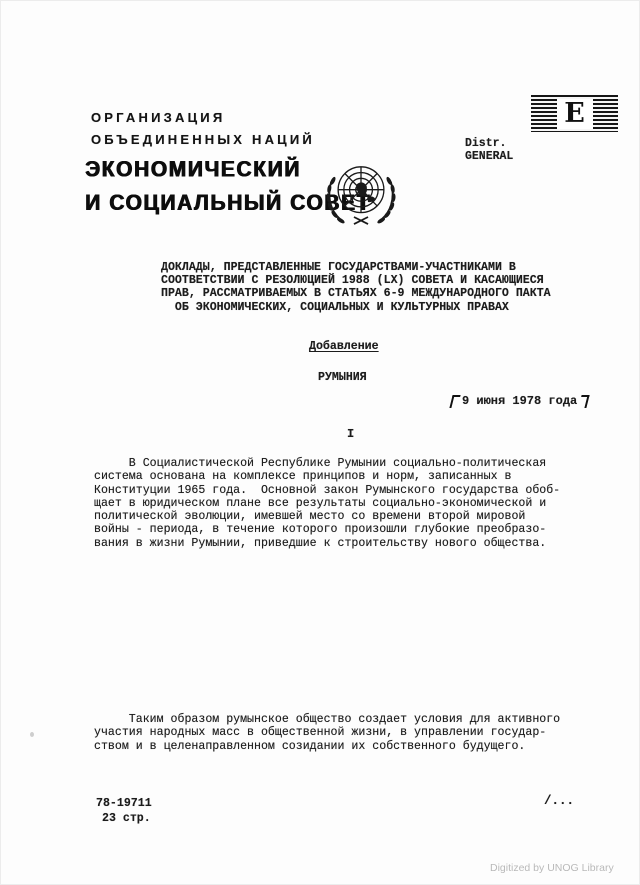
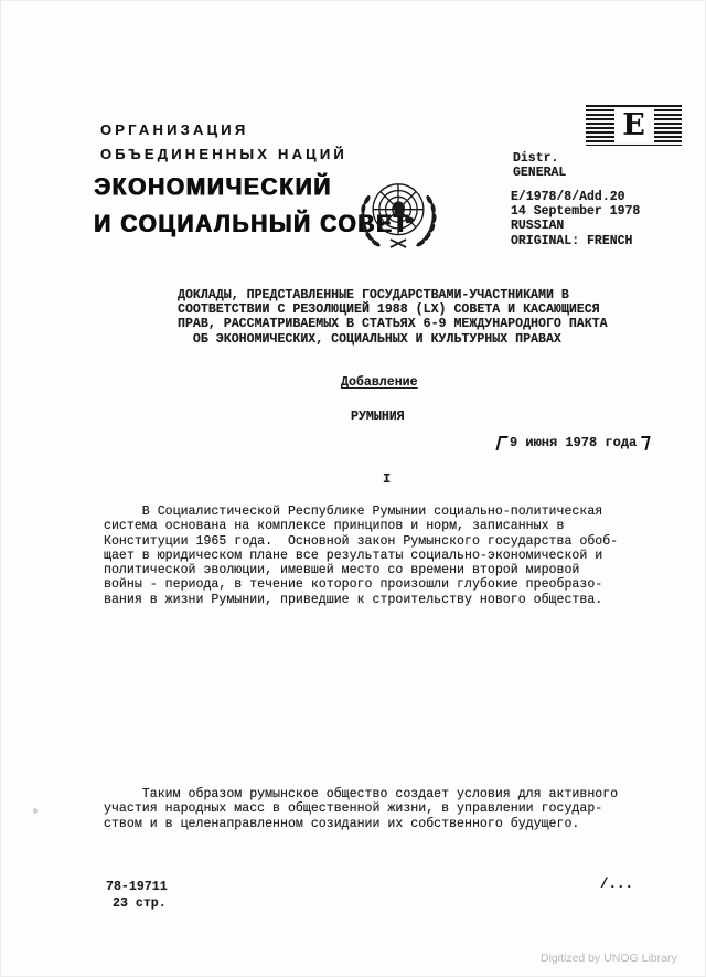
  ОРГАНИЗАЦИЯ
  ОБЪЕДИНЕННЫХ НАЦИЙ
  ЭКОНОМИЧЕСКИЙ
  И СОЦИАЛЬНЫЙ СОВЕТ
  E
  Distr.
  GENERAL
+ E/1978/8/Add.20
+ 14 September 1978
+ RUSSIAN
+ ORIGINAL: FRENCH
  ДОКЛАДЫ, ПРЕДСТАВЛЕННЫЕ ГОСУДАРСТВАМИ-УЧАСТНИКАМИ В
  СООТВЕТСТВИИ С РЕЗОЛЮЦИЕЙ 1988 (LX) СОВЕТА И КАСАЮЩИЕСЯ
  ПРАВ, РАССМАТРИВАЕМЫХ В СТАТЬЯХ 6-9 МЕЖДУНАРОДНОГО ПАКТА
  ОБ ЭКОНОМИЧЕСКИХ, СОЦИАЛЬНЫХ И КУЛЬТУРНЫХ ПРАВАХ
  Добавление
  РУМЫНИЯ
  9 июня 1978 года
  I
  В Социалистической Республике Румынии социально-политическая
  система основана на комплексе принципов и норм, записанных в
  Конституции 1965 года. Основной закон Румынского государства обоб-
  щает в юридическом плане все результаты социально-экономической и
  политической эволюции, имевшей место со времени второй мировой
  войны - периода, в течение которого произошли глубокие преобразо-
  вания в жизни Румынии, приведшие к строительству нового общества.
  Таким образом румынское общество создает условия для активного
  участия народных масс в общественной жизни, в управлении государ-
  ством и в целенаправленном созидании их собственного будущего.
  78-19711
  23 стр.
  /...
  Digitized by UNOG Library
